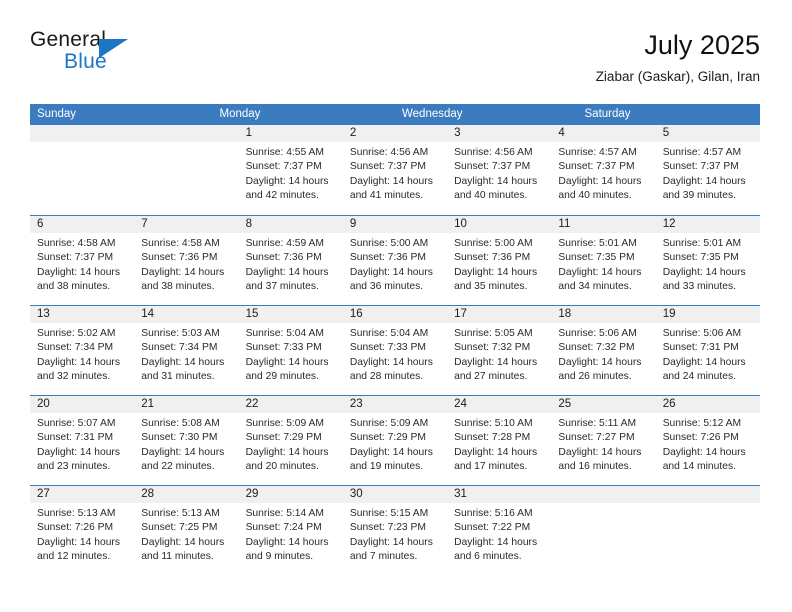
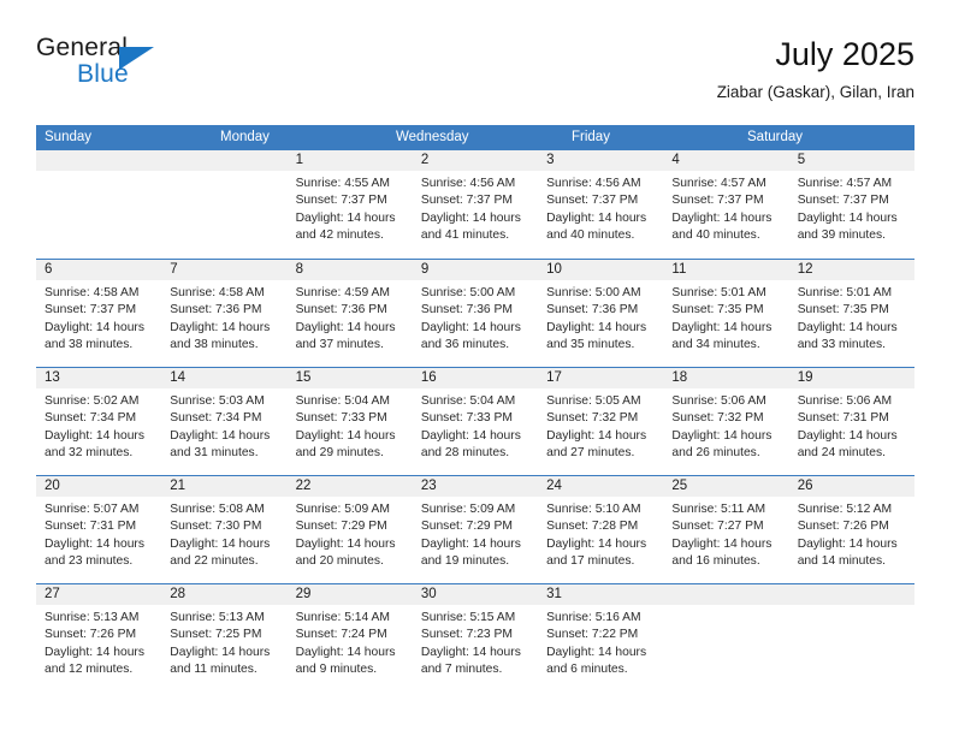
  General
  Blue
  July 2025
  Ziabar (Gaskar), Gilan, Iran
  Sunday
  Monday
  Wednesday
+ Friday
  Saturday
  1
  Sunrise: 4:55 AM
  Sunset: 7:37 PM
  Daylight: 14 hours
  and 42 minutes.
  2
  Sunrise: 4:56 AM
  Sunset: 7:37 PM
  Daylight: 14 hours
  and 41 minutes.
  3
  Sunrise: 4:56 AM
  Sunset: 7:37 PM
  Daylight: 14 hours
  and 40 minutes.
  4
  Sunrise: 4:57 AM
  Sunset: 7:37 PM
  Daylight: 14 hours
  and 40 minutes.
  5
  Sunrise: 4:57 AM
  Sunset: 7:37 PM
  Daylight: 14 hours
  and 39 minutes.
  6
  Sunrise: 4:58 AM
  Sunset: 7:37 PM
  Daylight: 14 hours
  and 38 minutes.
  7
  Sunrise: 4:58 AM
  Sunset: 7:36 PM
  Daylight: 14 hours
  and 38 minutes.
  8
  Sunrise: 4:59 AM
  Sunset: 7:36 PM
  Daylight: 14 hours
  and 37 minutes.
  9
  Sunrise: 5:00 AM
  Sunset: 7:36 PM
  Daylight: 14 hours
  and 36 minutes.
  10
  Sunrise: 5:00 AM
  Sunset: 7:36 PM
  Daylight: 14 hours
  and 35 minutes.
  11
  Sunrise: 5:01 AM
  Sunset: 7:35 PM
  Daylight: 14 hours
  and 34 minutes.
  12
  Sunrise: 5:01 AM
  Sunset: 7:35 PM
  Daylight: 14 hours
  and 33 minutes.
  13
  Sunrise: 5:02 AM
  Sunset: 7:34 PM
  Daylight: 14 hours
  and 32 minutes.
  14
  Sunrise: 5:03 AM
  Sunset: 7:34 PM
  Daylight: 14 hours
  and 31 minutes.
  15
  Sunrise: 5:04 AM
  Sunset: 7:33 PM
  Daylight: 14 hours
  and 29 minutes.
  16
  Sunrise: 5:04 AM
  Sunset: 7:33 PM
  Daylight: 14 hours
  and 28 minutes.
  17
  Sunrise: 5:05 AM
  Sunset: 7:32 PM
  Daylight: 14 hours
  and 27 minutes.
  18
  Sunrise: 5:06 AM
  Sunset: 7:32 PM
  Daylight: 14 hours
  and 26 minutes.
  19
  Sunrise: 5:06 AM
  Sunset: 7:31 PM
  Daylight: 14 hours
  and 24 minutes.
  20
  Sunrise: 5:07 AM
  Sunset: 7:31 PM
  Daylight: 14 hours
  and 23 minutes.
  21
  Sunrise: 5:08 AM
  Sunset: 7:30 PM
  Daylight: 14 hours
  and 22 minutes.
  22
  Sunrise: 5:09 AM
  Sunset: 7:29 PM
  Daylight: 14 hours
  and 20 minutes.
  23
  Sunrise: 5:09 AM
  Sunset: 7:29 PM
  Daylight: 14 hours
  and 19 minutes.
  24
  Sunrise: 5:10 AM
  Sunset: 7:28 PM
  Daylight: 14 hours
  and 17 minutes.
  25
  Sunrise: 5:11 AM
  Sunset: 7:27 PM
  Daylight: 14 hours
  and 16 minutes.
  26
  Sunrise: 5:12 AM
  Sunset: 7:26 PM
  Daylight: 14 hours
  and 14 minutes.
  27
  Sunrise: 5:13 AM
  Sunset: 7:26 PM
  Daylight: 14 hours
  and 12 minutes.
  28
  Sunrise: 5:13 AM
  Sunset: 7:25 PM
  Daylight: 14 hours
  and 11 minutes.
  29
  Sunrise: 5:14 AM
  Sunset: 7:24 PM
  Daylight: 14 hours
  and 9 minutes.
  30
  Sunrise: 5:15 AM
  Sunset: 7:23 PM
  Daylight: 14 hours
  and 7 minutes.
  31
  Sunrise: 5:16 AM
  Sunset: 7:22 PM
  Daylight: 14 hours
  and 6 minutes.
